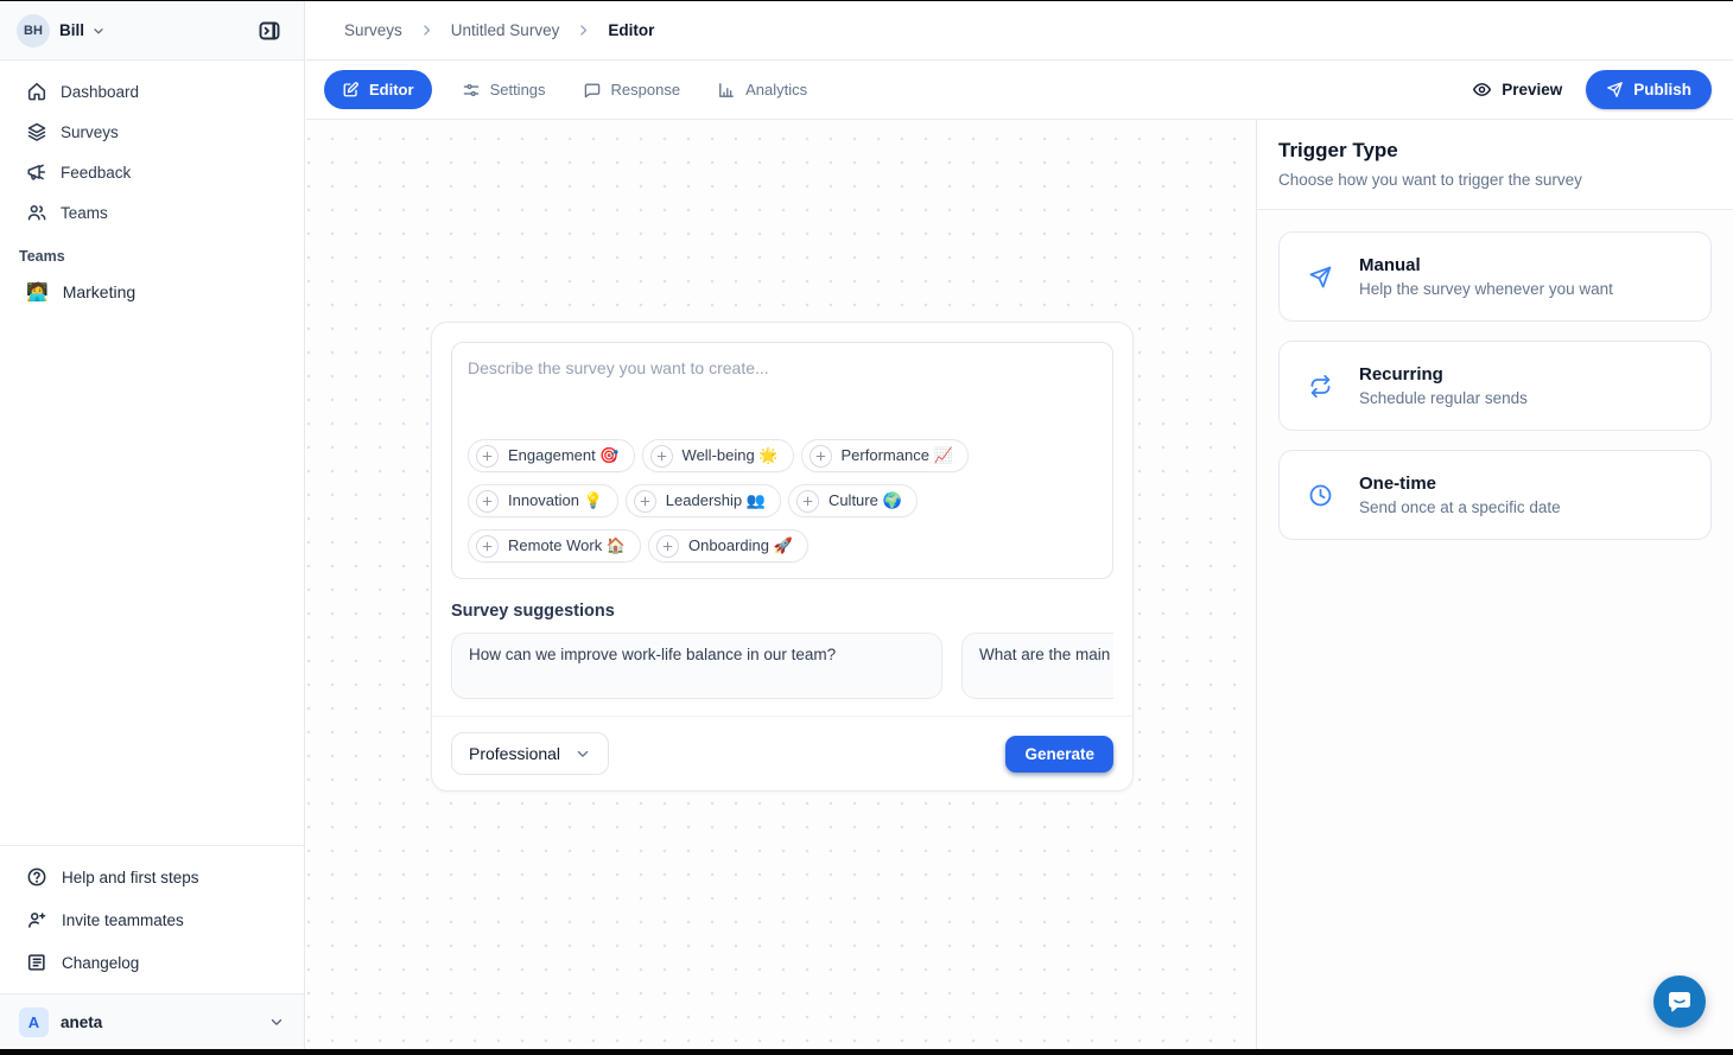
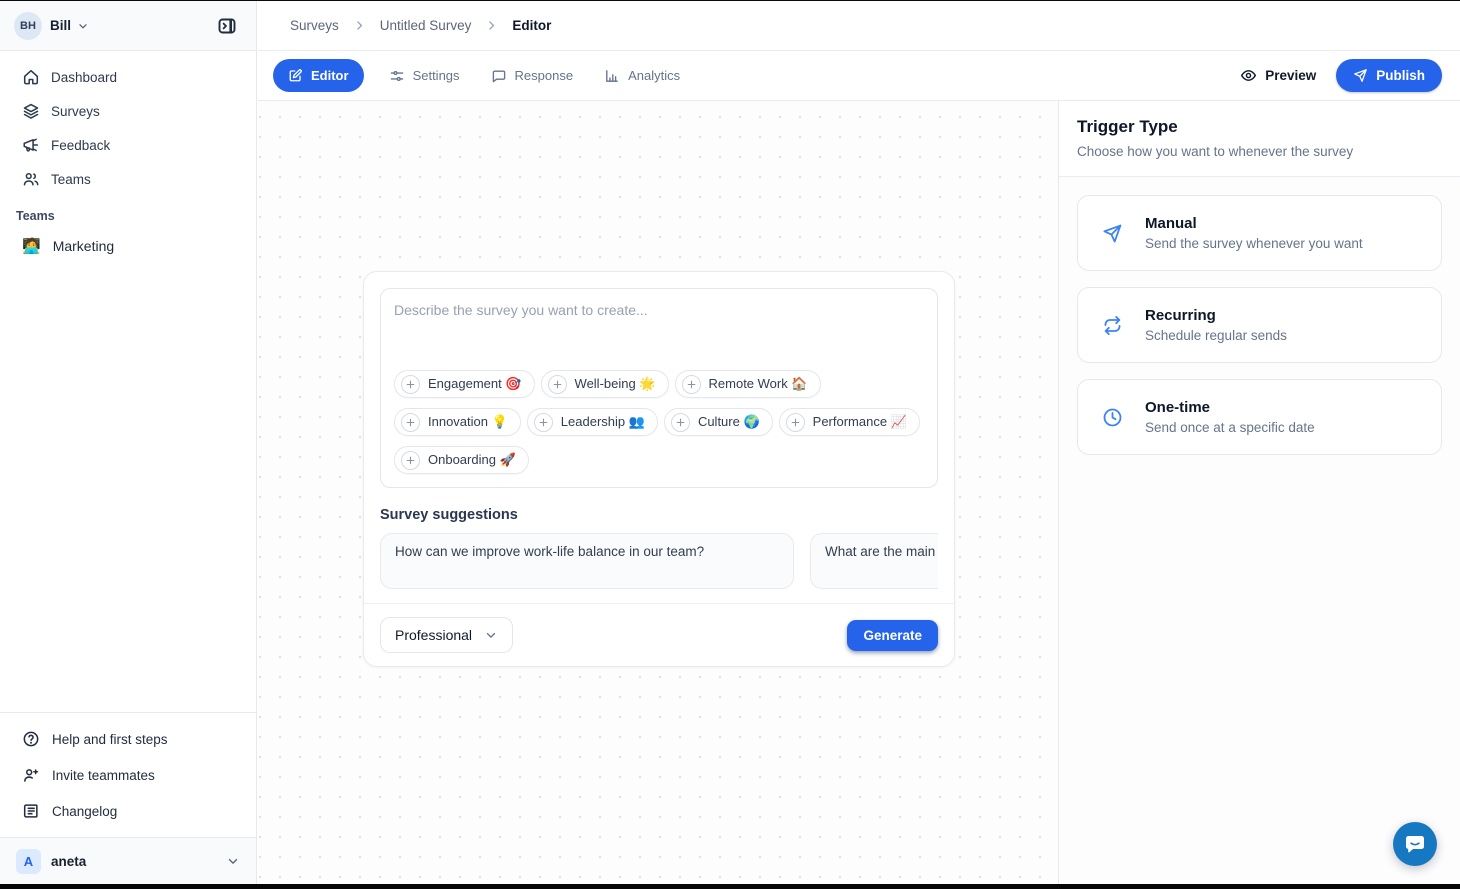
  BH
  Bill
  Dashboard
  Surveys
  Feedback
  Teams
  Teams
  🧑‍💻
  Marketing
  Help and first steps
  Invite teammates
  Changelog
  A
  aneta
  Surveys
  Untitled Survey
  Editor
  Editor
  Settings
  Response
  Analytics
  Preview
  Publish
  Describe the survey you want to create...
  Engagement 🎯
  Well-being 🌟
- Performance 📈
+ Remote Work 🏠
  Innovation 💡
  Leadership 👥
  Culture 🌍
- Remote Work 🏠
+ Performance 📈
  Onboarding 🚀
  Survey suggestions
  How can we improve work-life balance in our team?
  What are the main
  Professional
  Generate
  Trigger Type
- Choose how you want to trigger the survey
+ Choose how you want to whenever the survey
  Manual
- Help the survey whenever you want
+ Send the survey whenever you want
  Recurring
  Schedule regular sends
  One-time
  Send once at a specific date
